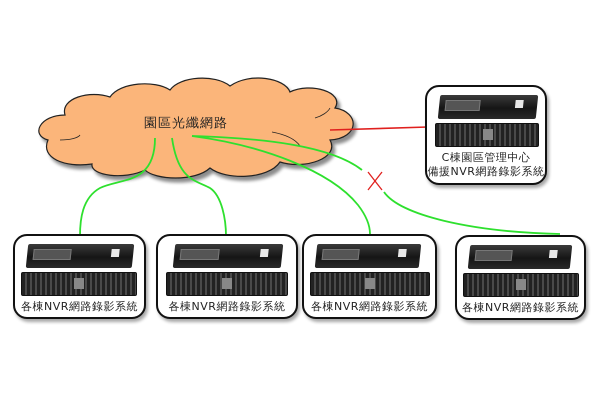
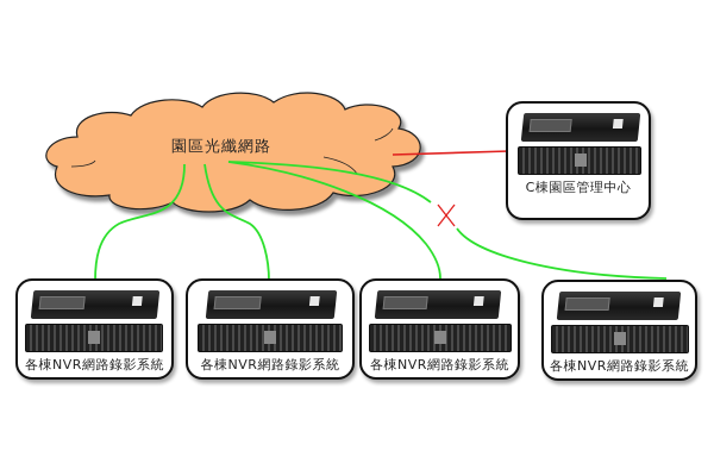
  園區光纖網路
  C棟園區管理中心
- 備援NVR網路錄影系統
  各棟NVR網路錄影系統
  各棟NVR網路錄影系統
  各棟NVR網路錄影系統
  各棟NVR網路錄影系統
